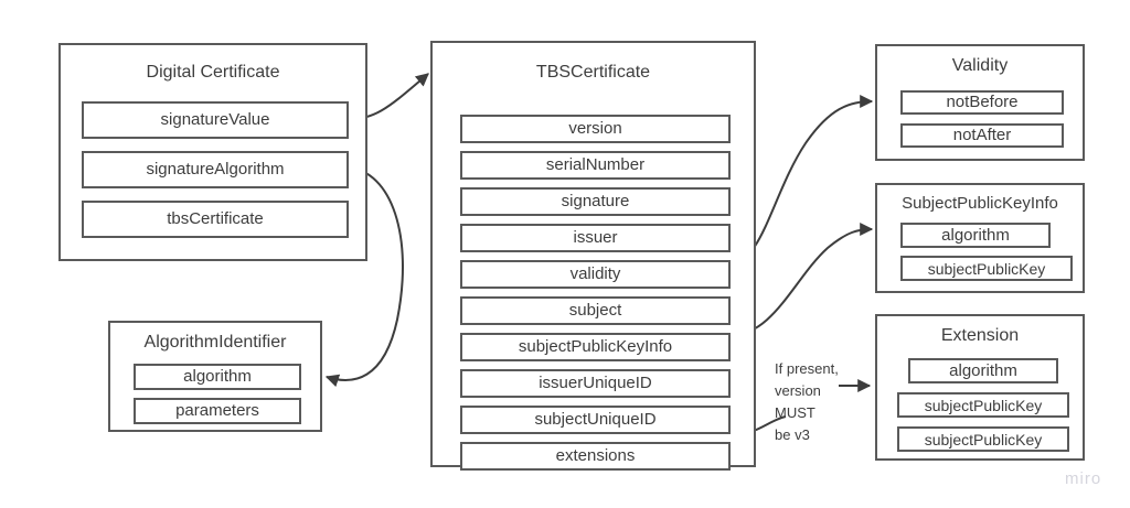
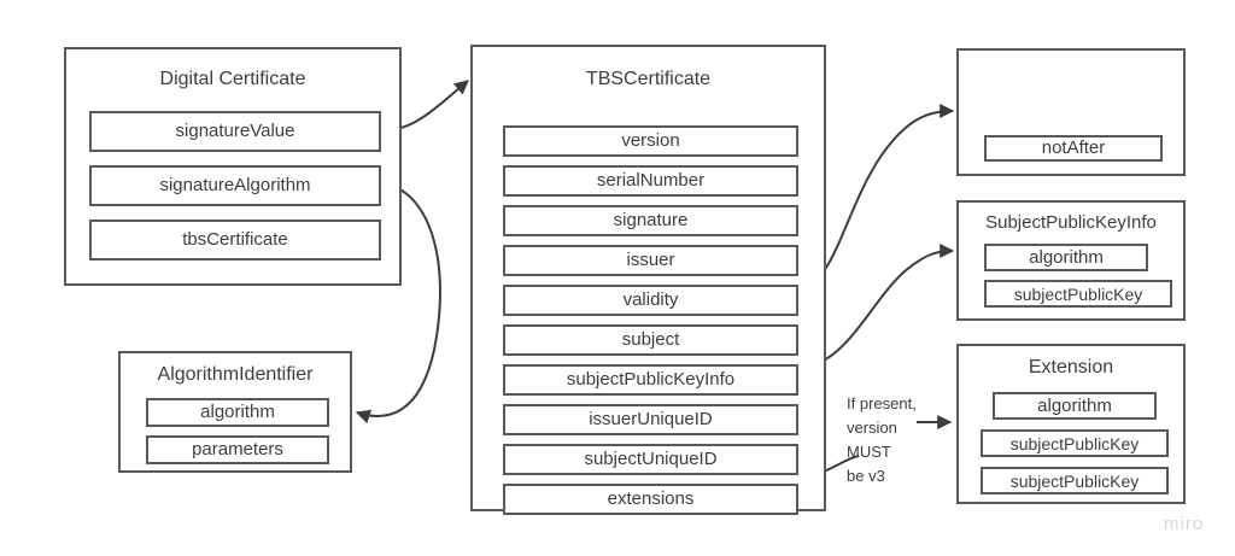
  Digital Certificate
  signatureValue
  signatureAlgorithm
  tbsCertificate
  TBSCertificate
  version
  serialNumber
  signature
  issuer
  validity
  subject
  subjectPublicKeyInfo
  issuerUniqueID
  subjectUniqueID
  extensions
  AlgorithmIdentifier
  algorithm
  parameters
- Validity
- notBefore
  notAfter
  SubjectPublicKeyInfo
  algorithm
  subjectPublicKey
  Extension
  algorithm
  subjectPublicKey
  subjectPublicKey
  If present,
  version
  MUST
  be v3
  miro
